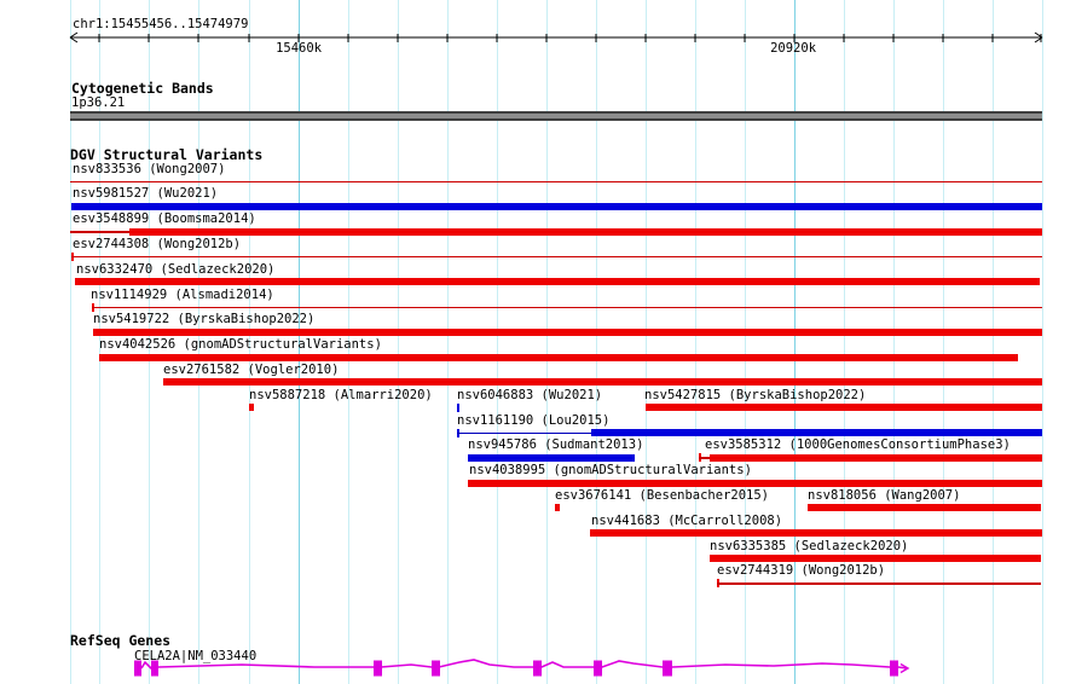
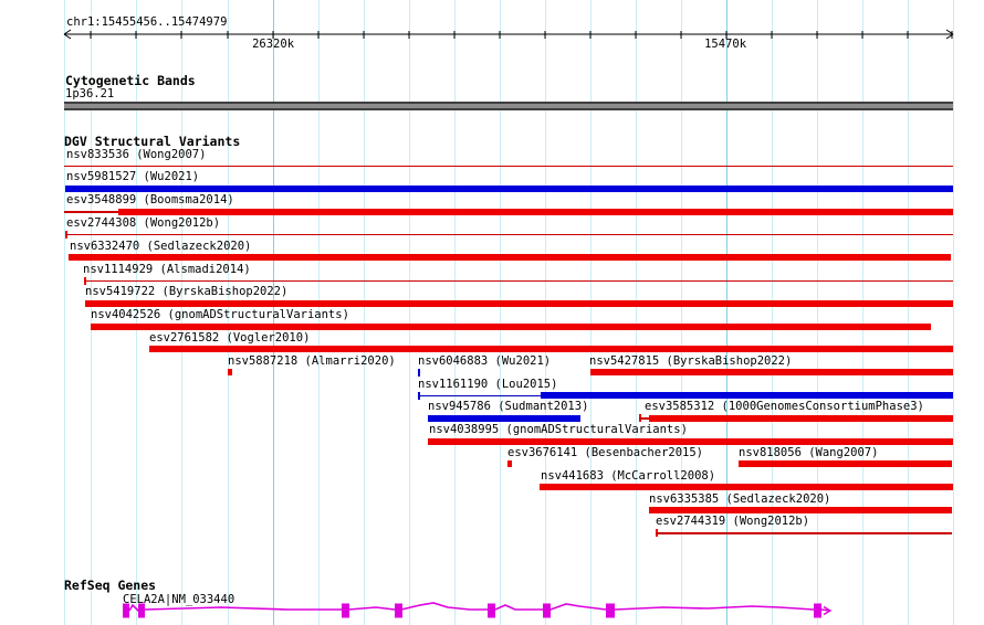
  chr1:15455456..15474979
- 15460k
+ 26320k
- 20920k
+ 15470k
  Cytogenetic Bands
  1p36.21
  DGV Structural Variants
  nsv833536 (Wong2007)
  nsv5981527 (Wu2021)
  esv3548899 (Boomsma2014)
  esv2744308 (Wong2012b)
  nsv6332470 (Sedlazeck2020)
  nsv1114929 (Alsmadi2014)
  nsv5419722 (ByrskaBishop2022)
  nsv4042526 (gnomADStructuralVariants)
  esv2761582 (Vogler2010)
  nsv5887218 (Almarri2020)
  nsv6046883 (Wu2021)
  nsv5427815 (ByrskaBishop2022)
  nsv1161190 (Lou2015)
  nsv945786 (Sudmant2013)
  esv3585312 (1000GenomesConsortiumPhase3)
  nsv4038995 (gnomADStructuralVariants)
  esv3676141 (Besenbacher2015)
  nsv818056 (Wang2007)
  nsv441683 (McCarroll2008)
  nsv6335385 (Sedlazeck2020)
  esv2744319 (Wong2012b)
  RefSeq Genes
  CELA2A|NM_033440
